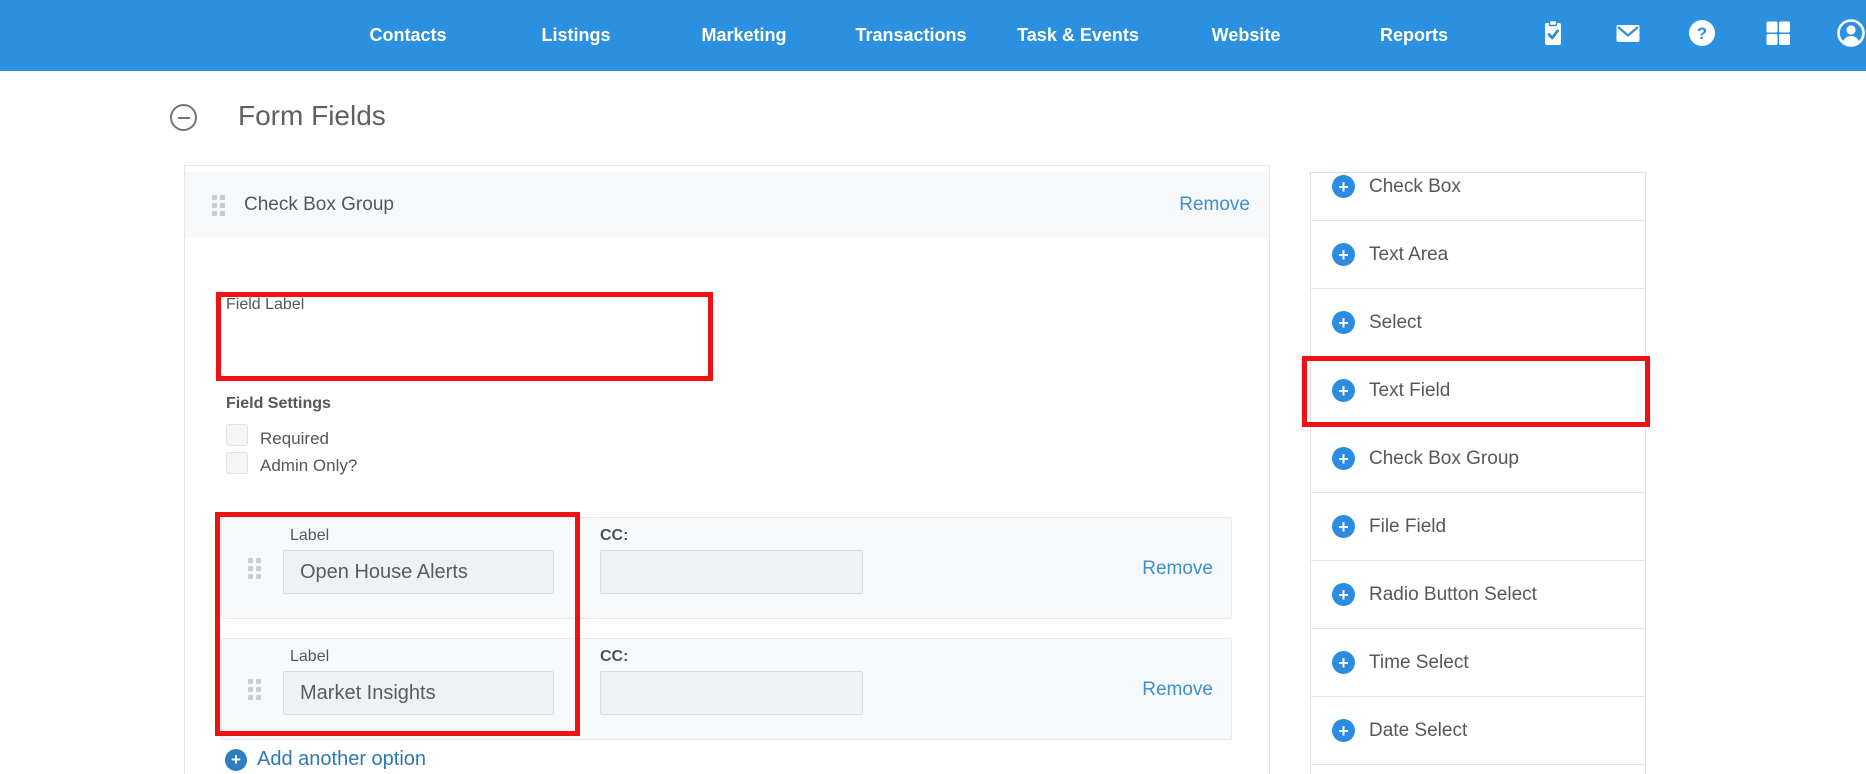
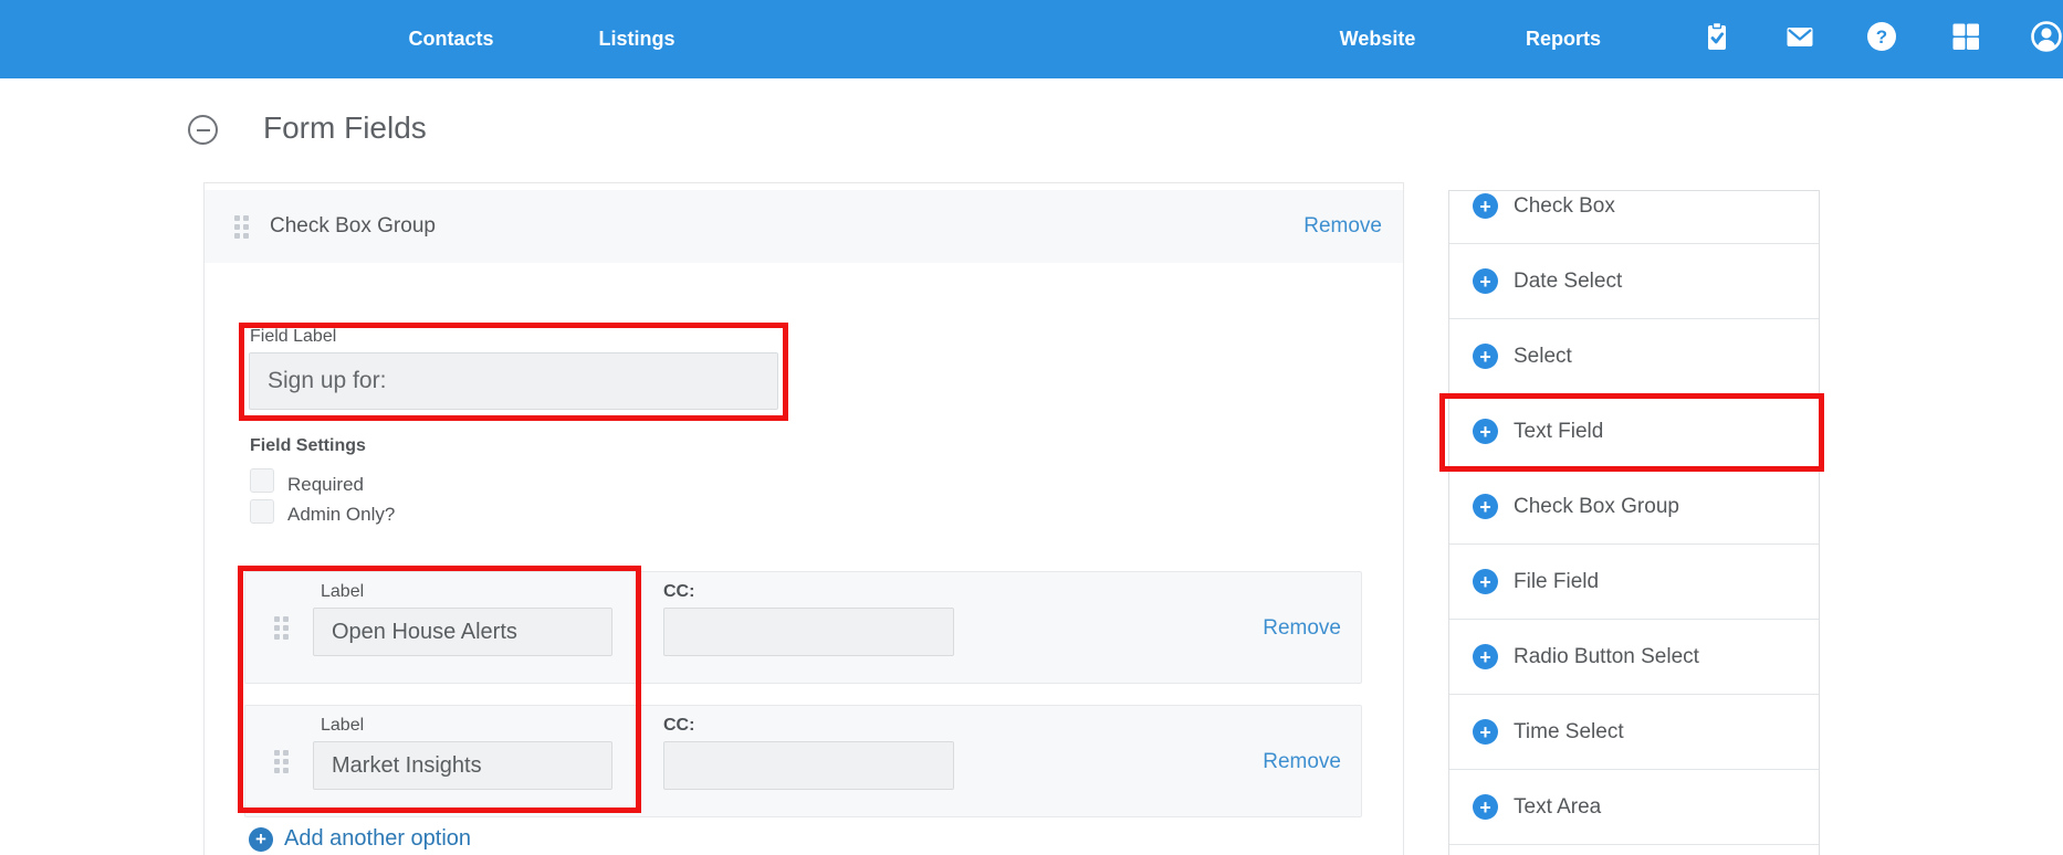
  Contacts
  Listings
- Marketing
- Transactions
- Task & Events
  Website
  Reports
  ?
  Form Fields
  Check Box Group
  Remove
  Field Label
+ Sign up for:
  Field Settings
  Required
  Admin Only?
  Label
  Open House Alerts
  CC:
  Remove
  Label
  Market Insights
  CC:
  Remove
  +
  Add another option
  +
  Check Box
  +
- Text Area
+ Date Select
  +
  Select
  +
  Text Field
  +
  Check Box Group
  +
  File Field
  +
  Radio Button Select
  +
  Time Select
  +
- Date Select
+ Text Area
